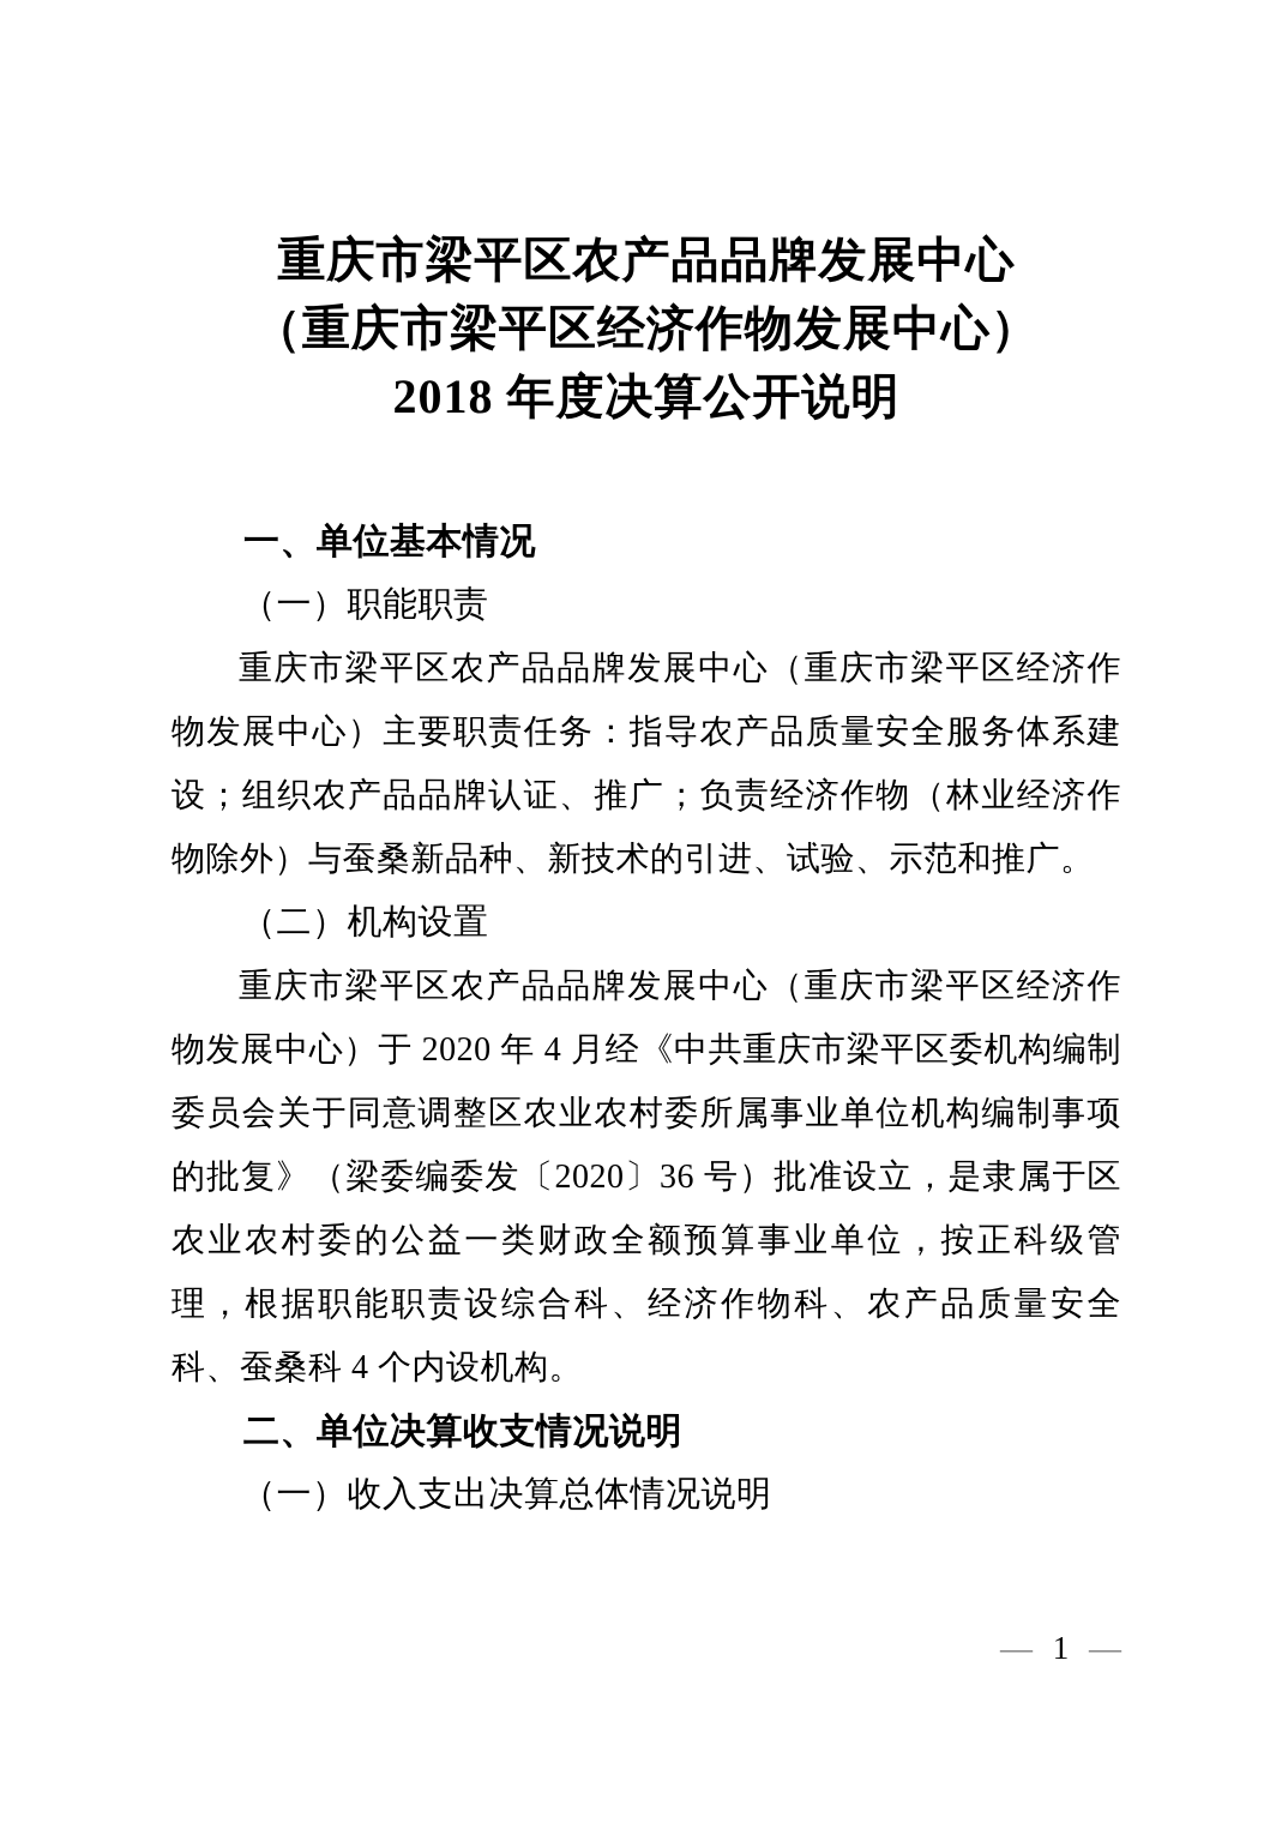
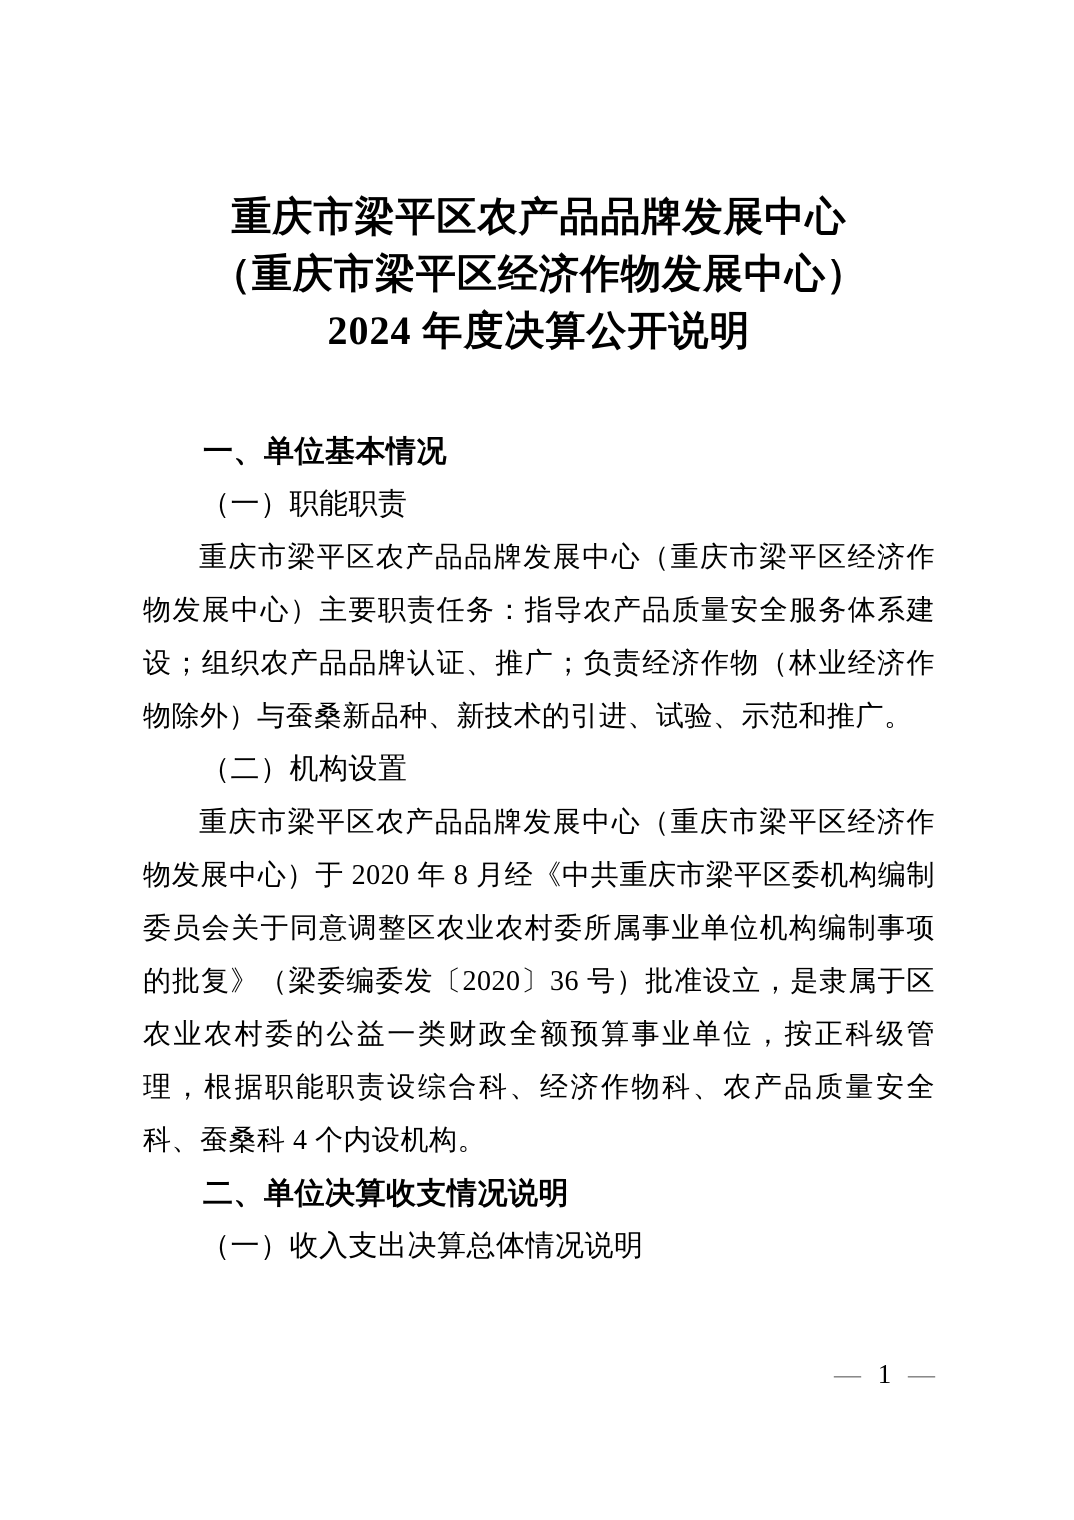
  重庆市梁平区农产品品牌发展中心
  （重庆市梁平区经济作物发展中心）
- 2018 年度决算公开说明
+ 2024 年度决算公开说明
  一、单位基本情况
  （一）职能职责
  重庆市梁平区农产品品牌发展中心（重庆市梁平区经济作物发展中心）主要职责任务：指导农产品质量安全服务体系建设；组织农产品品牌认证、推广；负责经济作物（林业经济作物除外）与蚕桑新品种、新技术的引进、试验、示范和推广。
  （二）机构设置
- 重庆市梁平区农产品品牌发展中心（重庆市梁平区经济作物发展中心）于 2020 年 4 月经《中共重庆市梁平区委机构编制委员会关于同意调整区农业农村委所属事业单位机构编制事项的批复》（梁委编委发〔2020〕36 号）批准设立，是隶属于区农业农村委的公益一类财政全额预算事业单位，按正科级管理，根据职能职责设综合科、经济作物科、农产品质量安全科、蚕桑科 4 个内设机构。
+ 重庆市梁平区农产品品牌发展中心（重庆市梁平区经济作物发展中心）于 2020 年 8 月经《中共重庆市梁平区委机构编制委员会关于同意调整区农业农村委所属事业单位机构编制事项的批复》（梁委编委发〔2020〕36 号）批准设立，是隶属于区农业农村委的公益一类财政全额预算事业单位，按正科级管理，根据职能职责设综合科、经济作物科、农产品质量安全科、蚕桑科 4 个内设机构。
  二、单位决算收支情况说明
  （一）收入支出决算总体情况说明
  — 1 —
